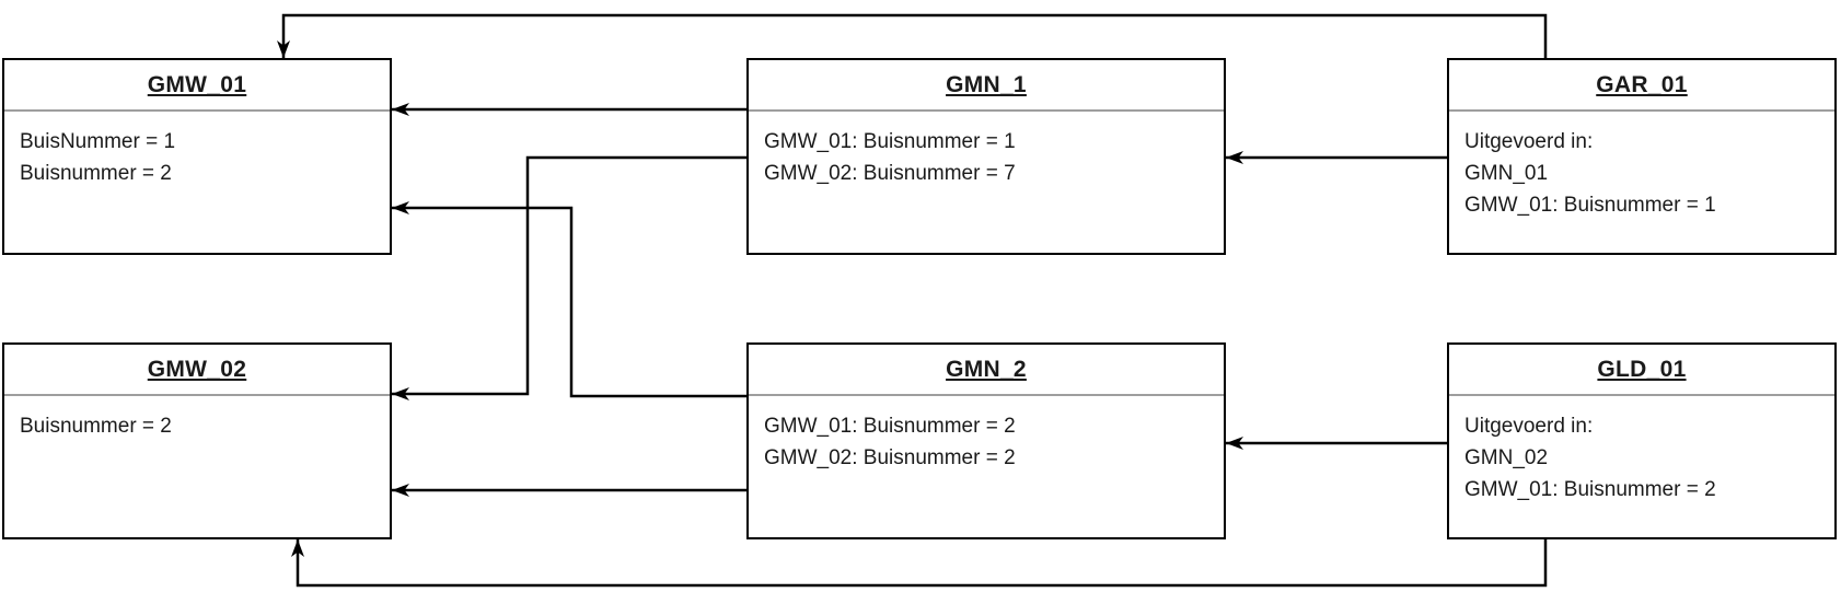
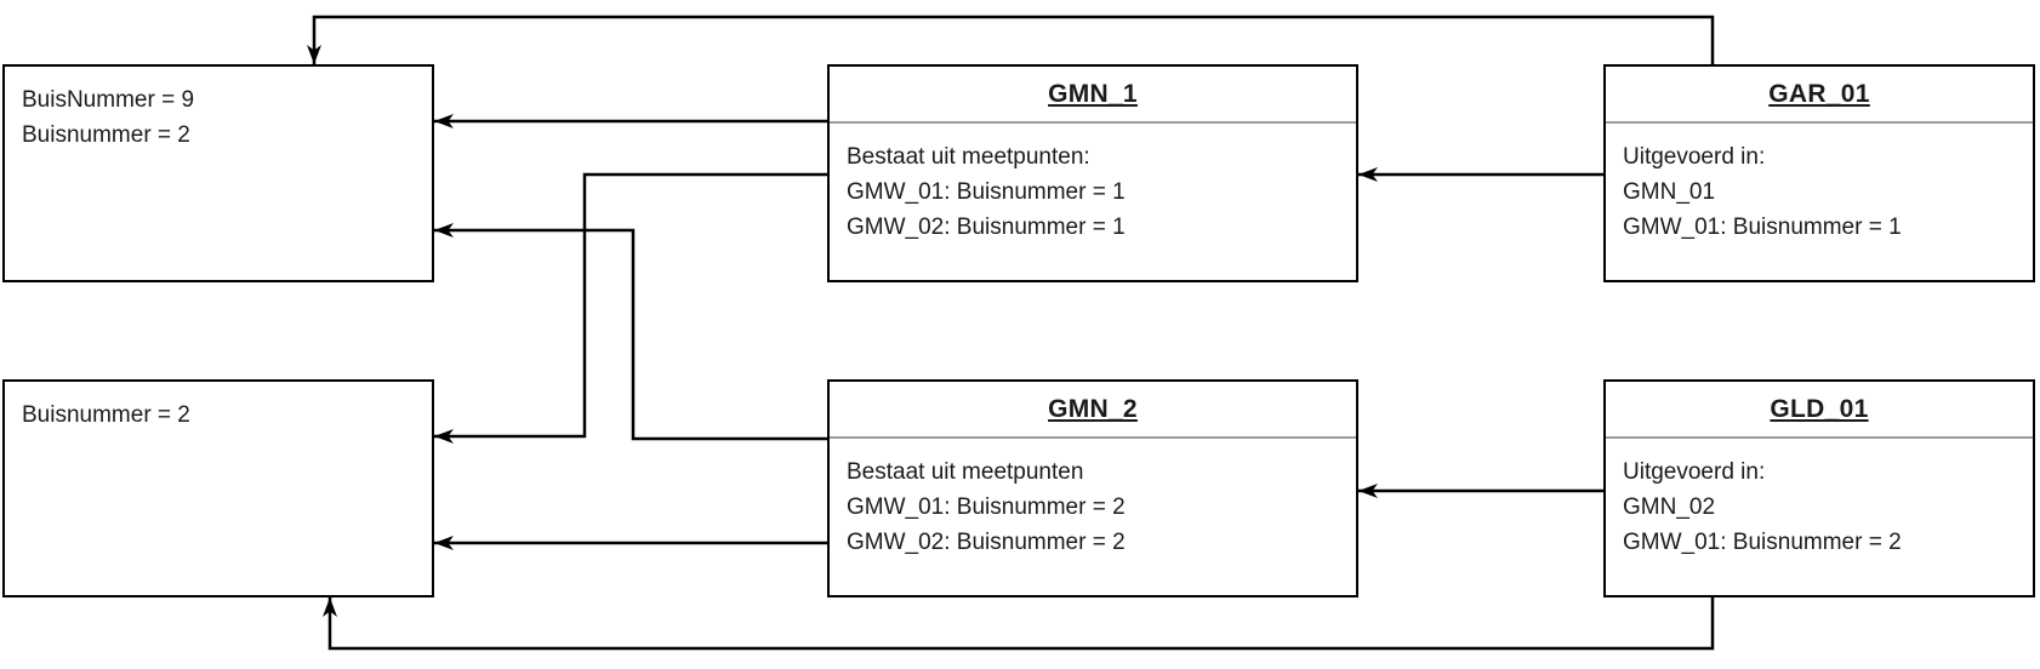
- GMW_01
- BuisNummer = 1
+ BuisNummer = 9
  Buisnummer = 2
  GMN_1
+ Bestaat uit meetpunten:
  GMW_01: Buisnummer = 1
- GMW_02: Buisnummer = 7
+ GMW_02: Buisnummer = 1
  GAR_01
  Uitgevoerd in:
  GMN_01
  GMW_01: Buisnummer = 1
- GMW_02
  Buisnummer = 2
  GMN_2
+ Bestaat uit meetpunten
  GMW_01: Buisnummer = 2
  GMW_02: Buisnummer = 2
  GLD_01
  Uitgevoerd in:
  GMN_02
  GMW_01: Buisnummer = 2
